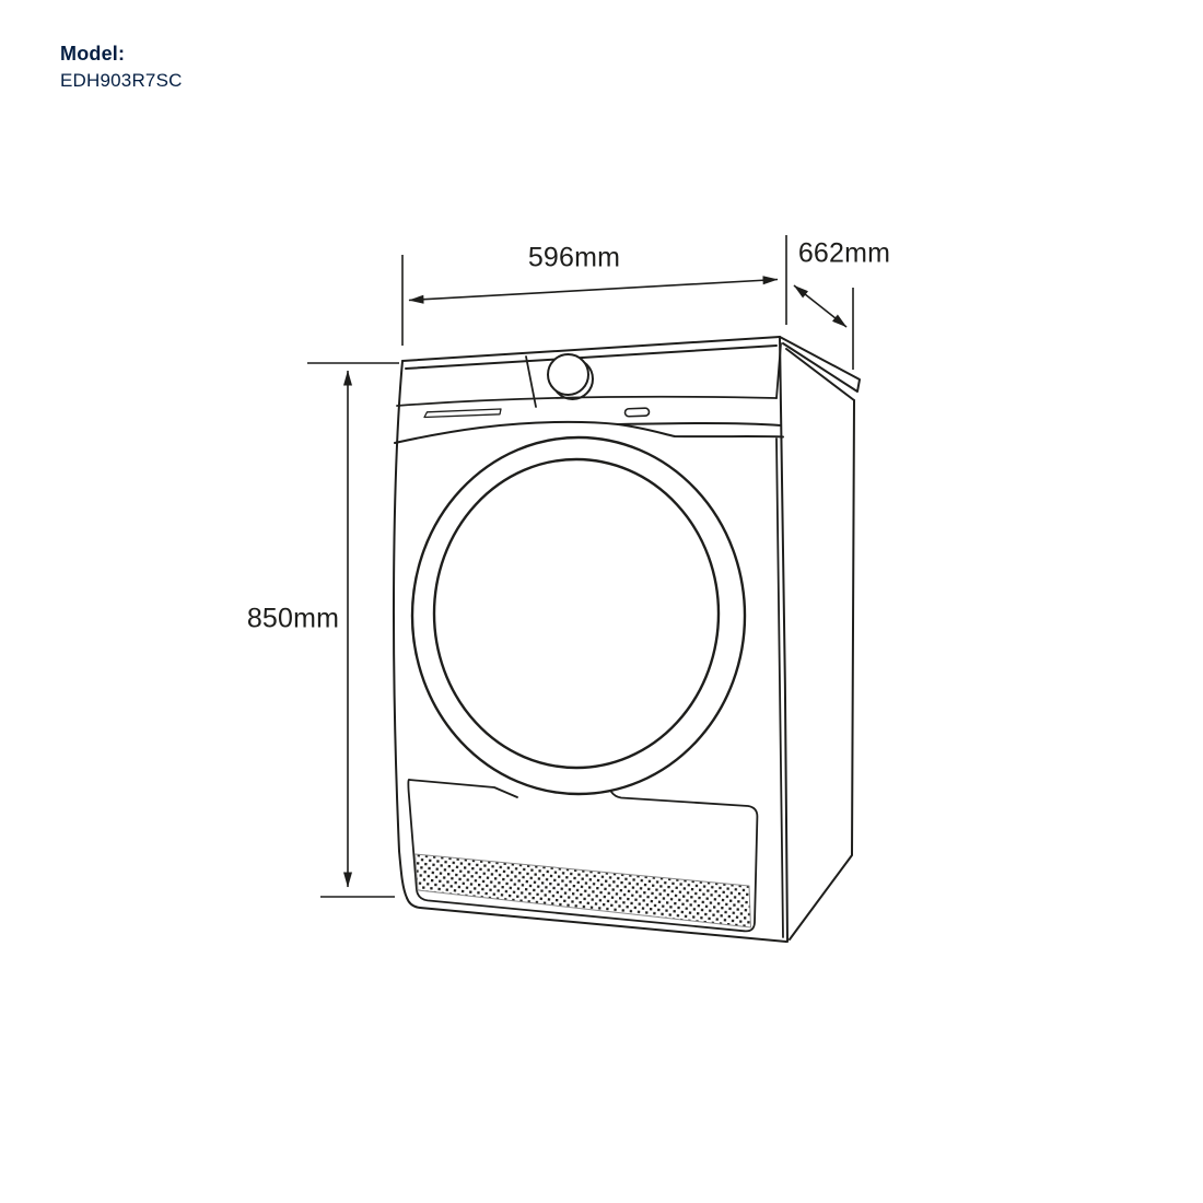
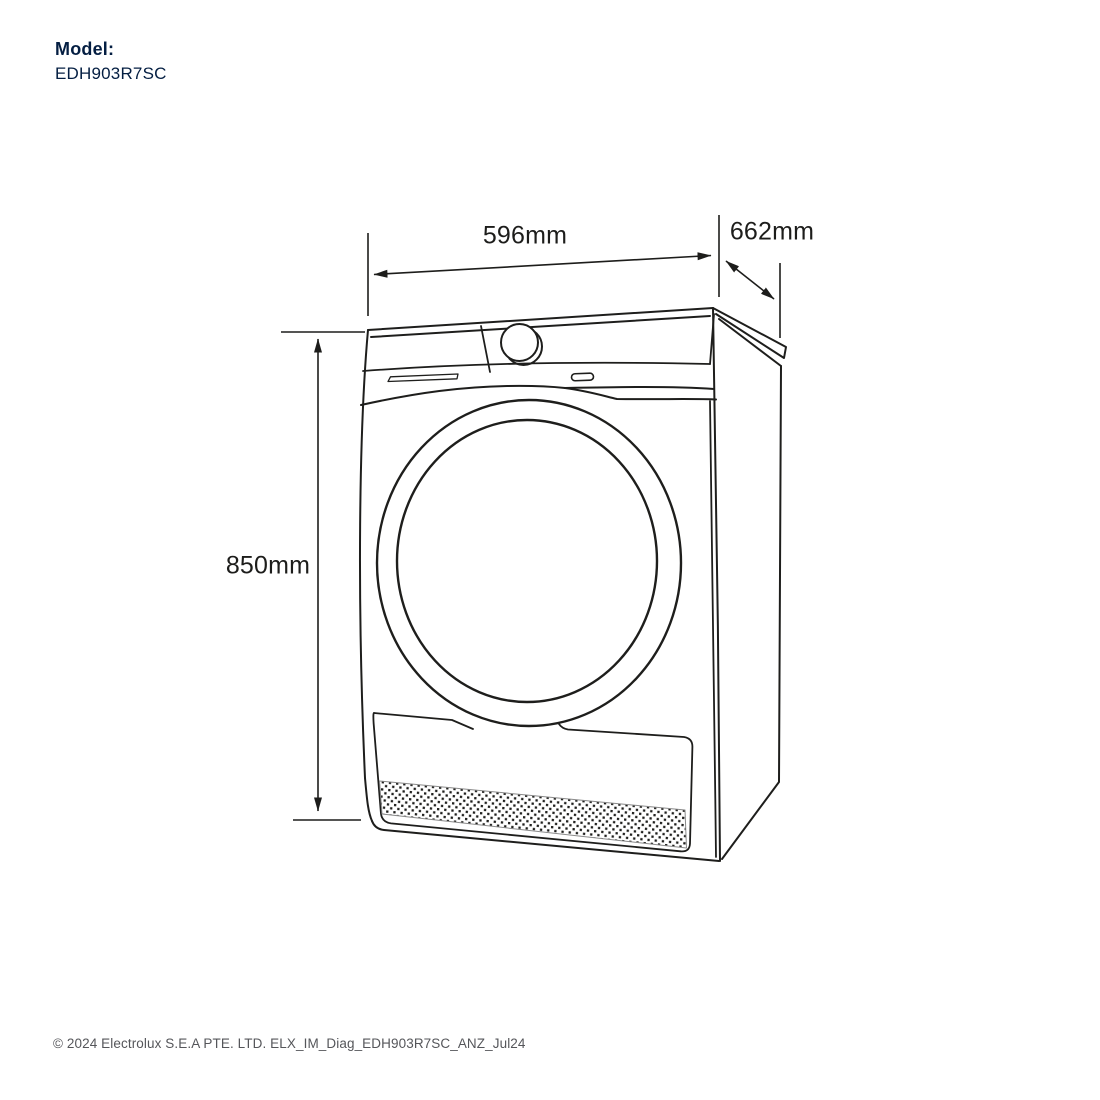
  Model:
  EDH903R7SC
  596mm
  662mm
  850mm
+ © 2024 Electrolux S.E.A PTE. LTD. ELX_IM_Diag_EDH903R7SC_ANZ_Jul24
